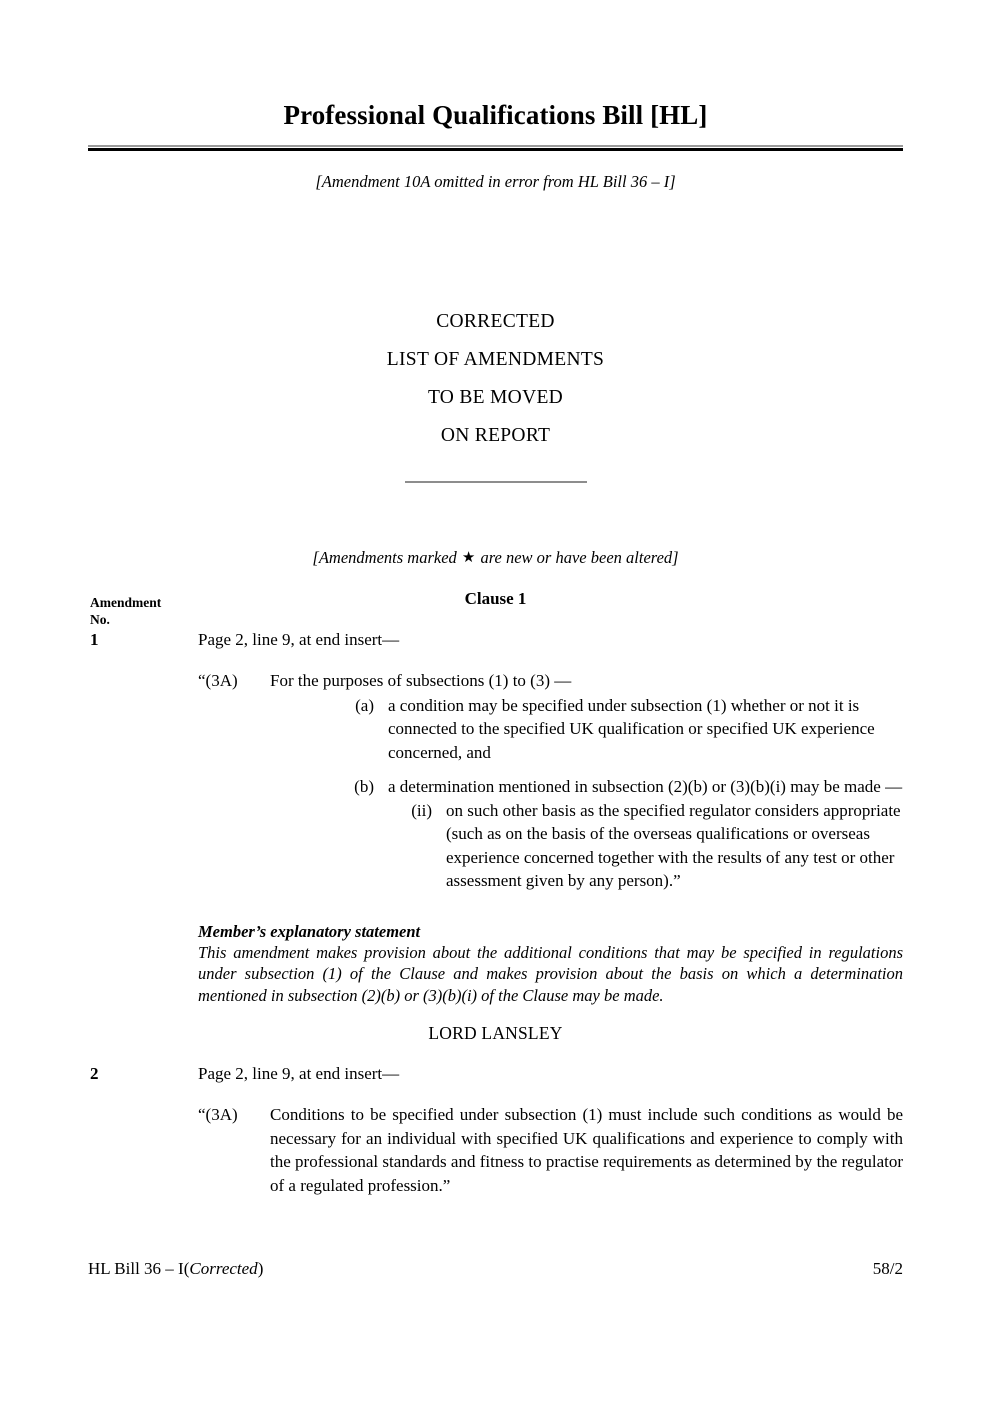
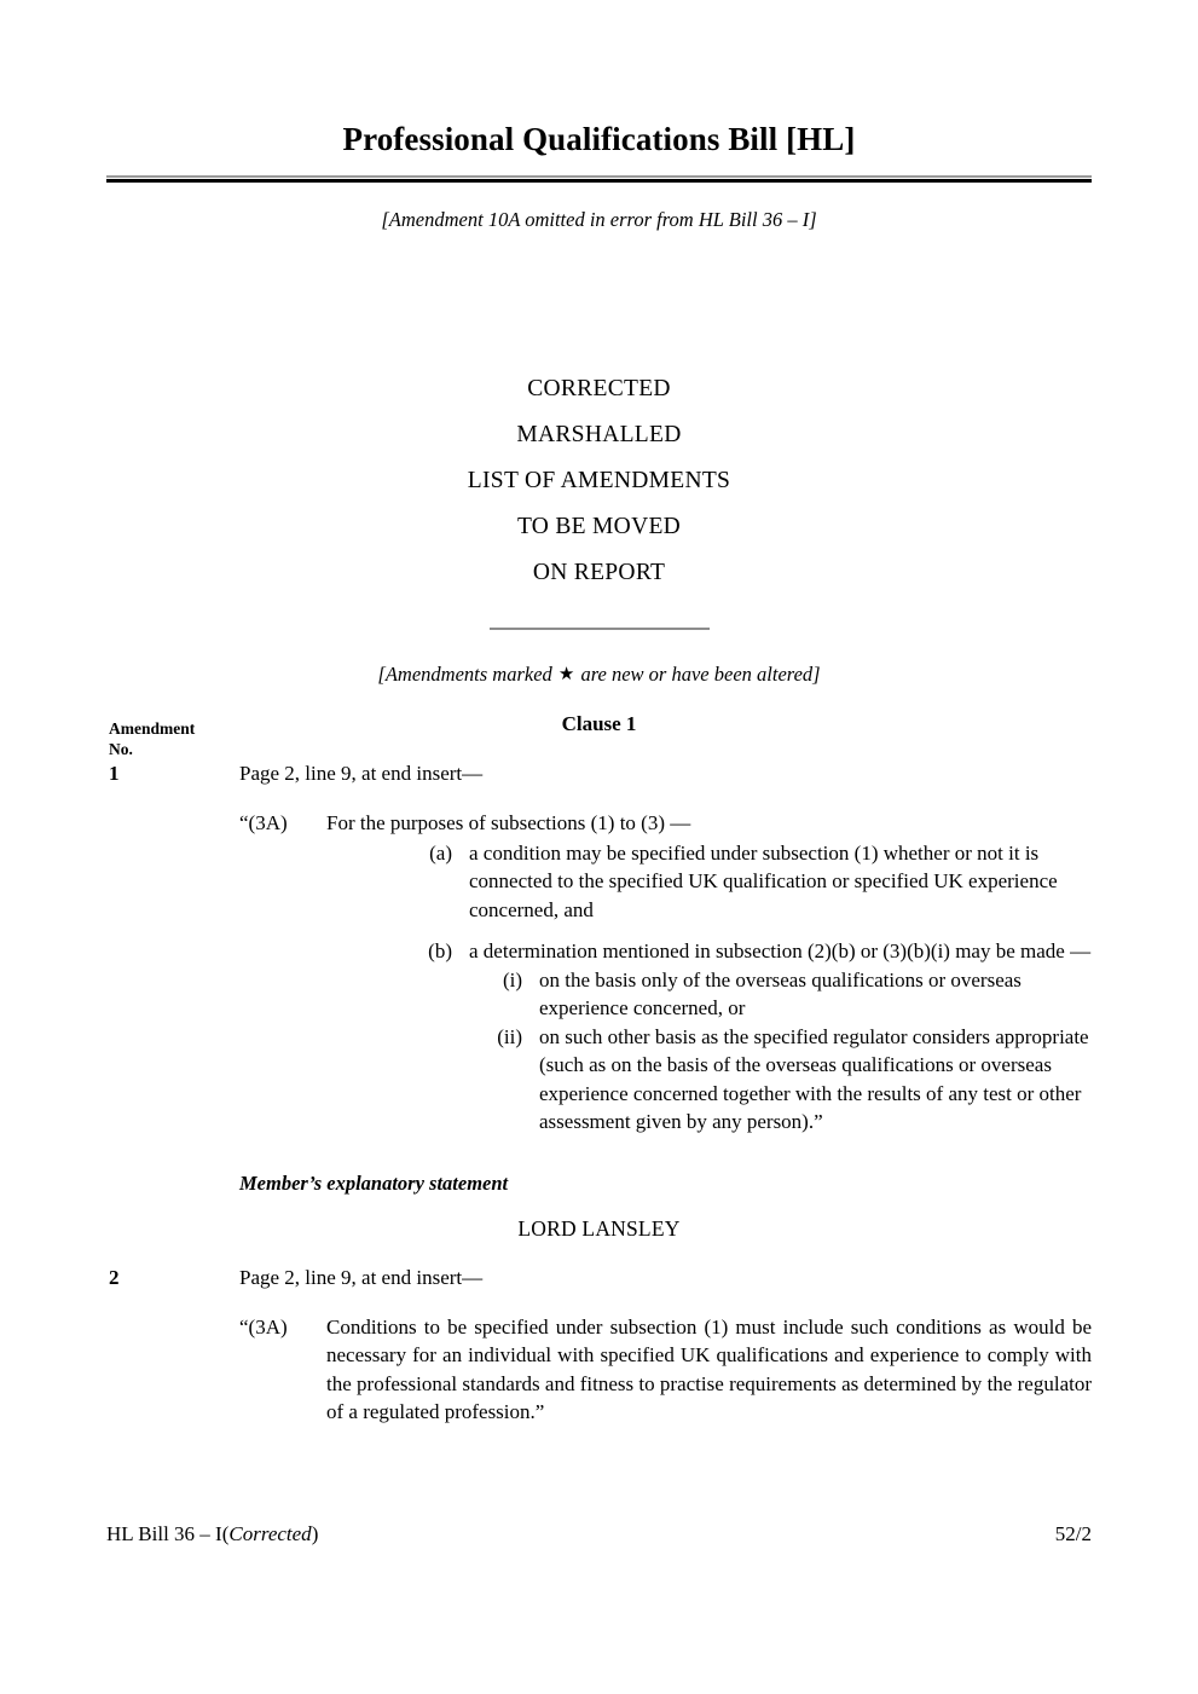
  Professional Qualifications Bill [HL]
  [Amendment 10A omitted in error from HL Bill 36 – I]
  CORRECTED
+ MARSHALLED
  LIST OF AMENDMENTS
  TO BE MOVED
  ON REPORT
  [Amendments marked ★ are new or have been altered]
  Amendment
  No.
  Clause 1
  1
  Page 2, line 9, at end insert—
  “(3A)
  For the purposes of subsections (1) to (3) —
  (a)
  a condition may be specified under subsection (1) whether or not it is connected to the specified UK qualification or specified UK experience concerned, and
  (b)
  a determination mentioned in subsection (2)(b) or (3)(b)(i) may be made —
+ (i)
+ on the basis only of the overseas qualifications or overseas experience concerned, or
  (ii)
  on such other basis as the specified regulator considers appropriate (such as on the basis of the overseas qualifications or overseas experience concerned together with the results of any test or other assessment given by any person).”
  Member’s explanatory statement
- This amendment makes provision about the additional conditions that may be specified in regulations under subsection (1) of the Clause and makes provision about the basis on which a determination mentioned in subsection (2)(b) or (3)(b)(i) of the Clause may be made.
  LORD LANSLEY
  2
  Page 2, line 9, at end insert—
  “(3A)
  Conditions to be specified under subsection (1) must include such conditions as would be necessary for an individual with specified UK qualifications and experience to comply with the professional standards and fitness to practise requirements as determined by the regulator of a regulated profession.”
  HL Bill 36 – I(Corrected)
- 58/2
+ 52/2
